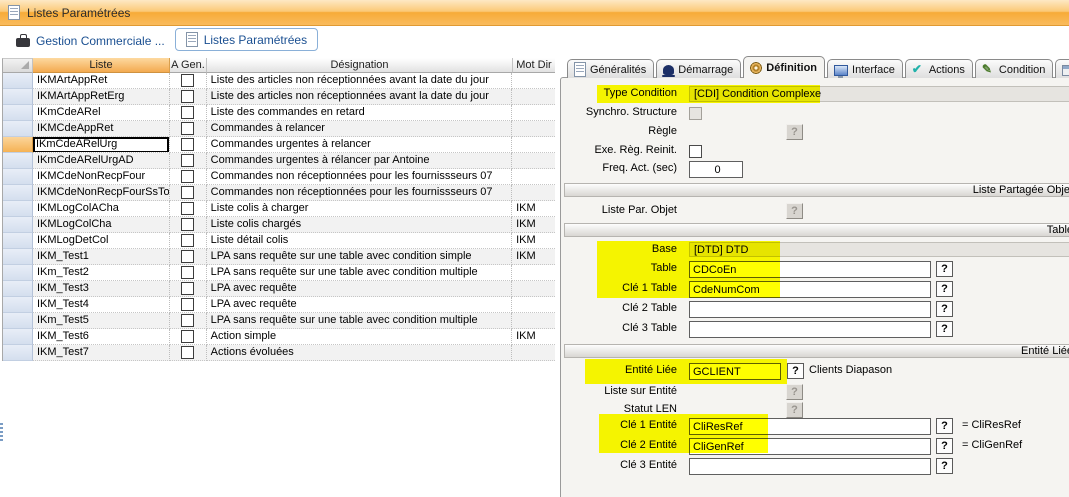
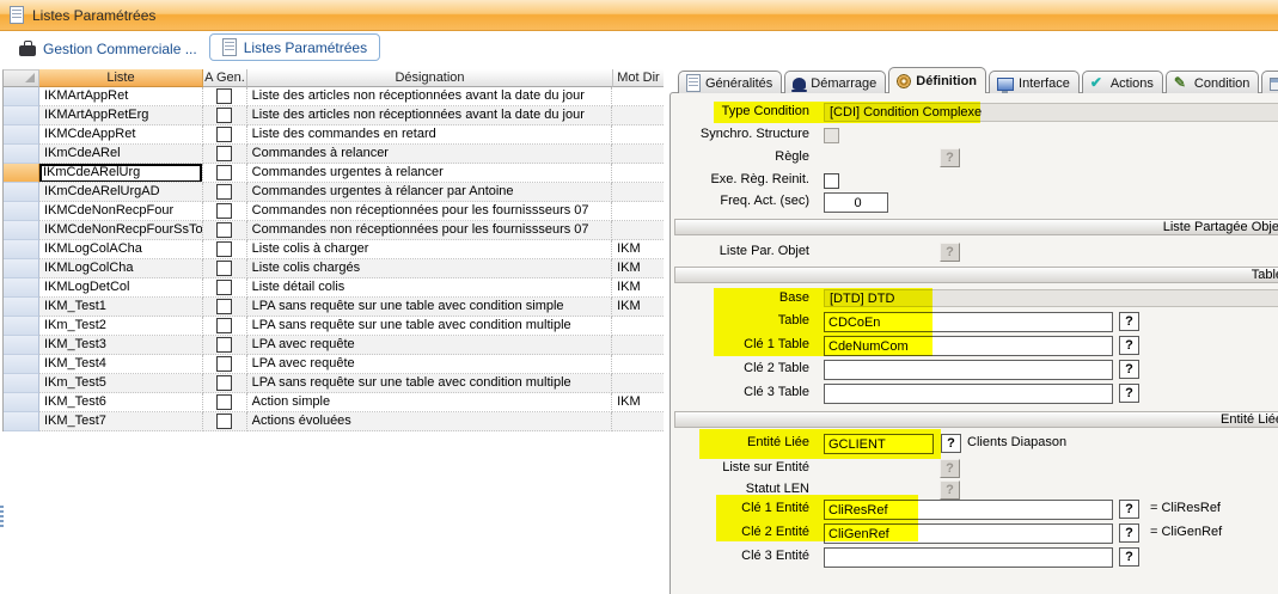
  Listes Paramétrées
  Gestion Commerciale ...
  Listes Paramétrées
  Liste
  A Gen.
  Désignation
  Mot Dir
  IKMArtAppRet
  Liste des articles non réceptionnées avant la date du jour
  IKMArtAppRetErg
  Liste des articles non réceptionnées avant la date du jour
- IKmCdeARel
+ IKMCdeAppRet
  Liste des commandes en retard
- IKMCdeAppRet
+ IKmCdeARel
  Commandes à relancer
  IKmCdeARelUrg
  Commandes urgentes à relancer
  IKmCdeARelUrgAD
  Commandes urgentes à rélancer par Antoine
  IKMCdeNonRecpFour
  Commandes non réceptionnées pour les fournissseurs 07
  IKMCdeNonRecpFourSsTo
  Commandes non réceptionnées pour les fournissseurs 07
  IKMLogColACha
  Liste colis à charger
  IKM
  IKMLogColCha
  Liste colis chargés
  IKM
  IKMLogDetCol
  Liste détail colis
  IKM
  IKM_Test1
  LPA sans requête sur une table avec condition simple
  IKM
  IKm_Test2
  LPA sans requête sur une table avec condition multiple
  IKM_Test3
  LPA avec requête
  IKM_Test4
  LPA avec requête
  IKm_Test5
  LPA sans requête sur une table avec condition multiple
  IKM_Test6
  Action simple
  IKM
  IKM_Test7
  Actions évoluées
  Généralités
  Démarrage
  Définition
  Interface
  Actions
  Condition
  Synchro. Structure
  Règle
  ?
  Exe. Règ. Reinit.
  Freq. Act. (sec)
  0
  Liste Partagée Obje
  Liste Par. Objet
  ?
  Tabl
  ?
  ?
  Clé 2 Table
  ?
  Clé 3 Table
  ?
  Entité Lié
  ?
  Clients Diapason
  Liste sur Entité
  ?
  Statut LEN
  ?
  ?
  = CliResRef
  ?
  = CliGenRef
  Clé 3 Entité
  ?
